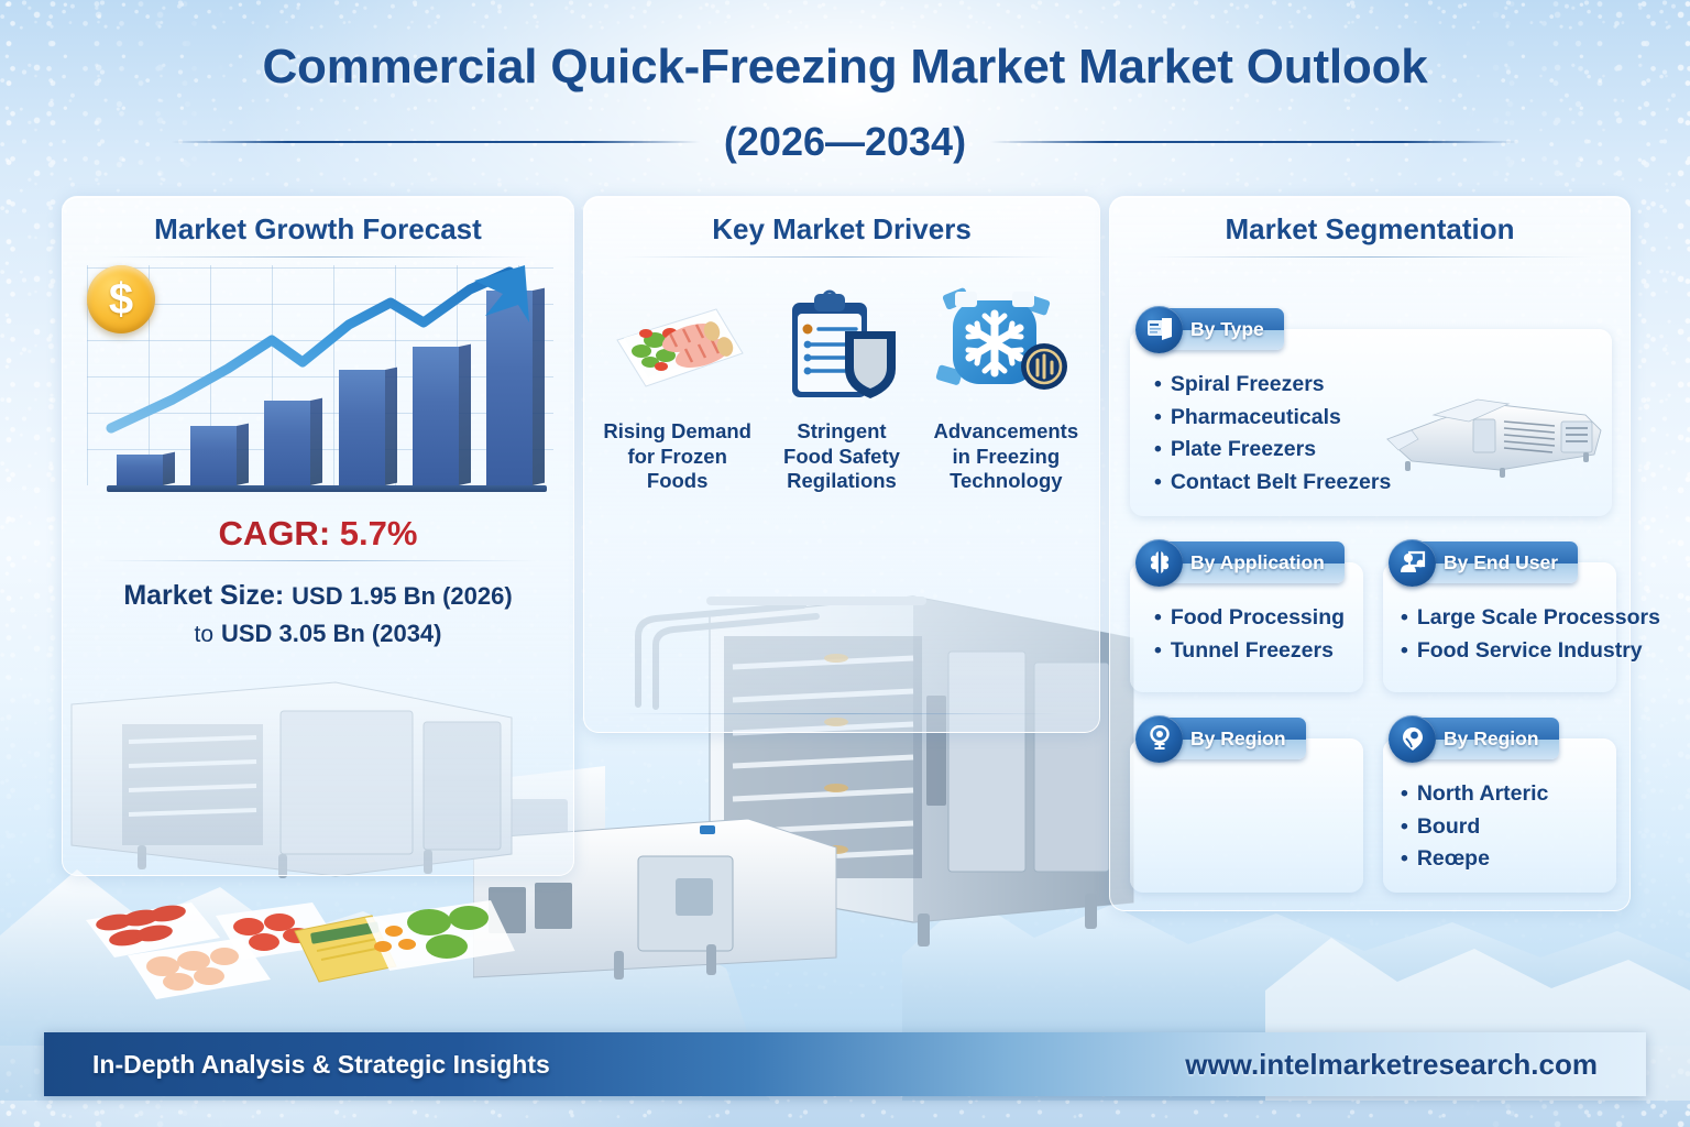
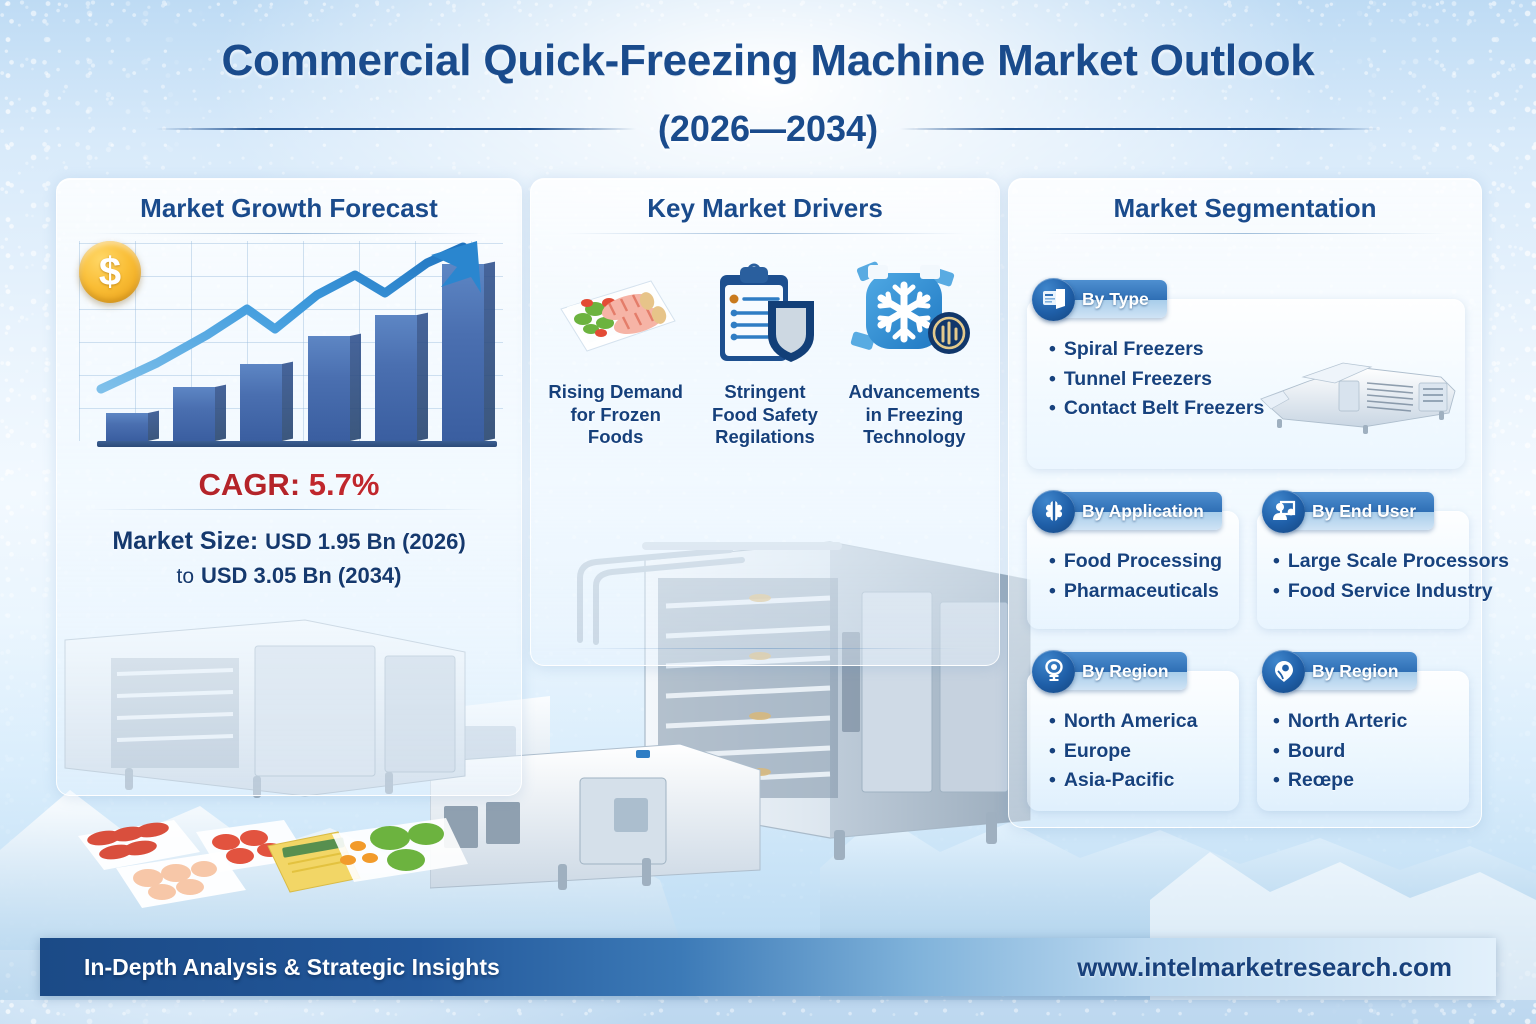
- Commercial Quick-Freezing Market Market Outlook
+ Commercial Quick-Freezing Machine Market Outlook
  (2026—2034)
  Market Growth Forecast
  $
  CAGR: 5.7%
  Market Size: USD 1.95 Bn (2026)
  to USD 3.05 Bn (2034)
  Key Market Drivers
  Rising Demand
  for Frozen
  Foods
  Stringent
  Food Safety
  Regilations
  Advancements
  in Freezing
  Technology
  Market Segmentation
  By Type
  Spiral Freezers
- Pharmaceuticals
+ Tunnel Freezers
- Plate Freezers
  Contact Belt Freezers
  By Application
  Food Processing
- Tunnel Freezers
+ Pharmaceuticals
  By End User
  Large Scale Processors
  Food Service Industry
  By Region
+ North America
+ Europe
+ Asia-Pacific
  By Region
  North Arteric
  Bourd
  Reœpe
  In-Depth Analysis & Strategic Insights
  www.intelmarketresearch.com
